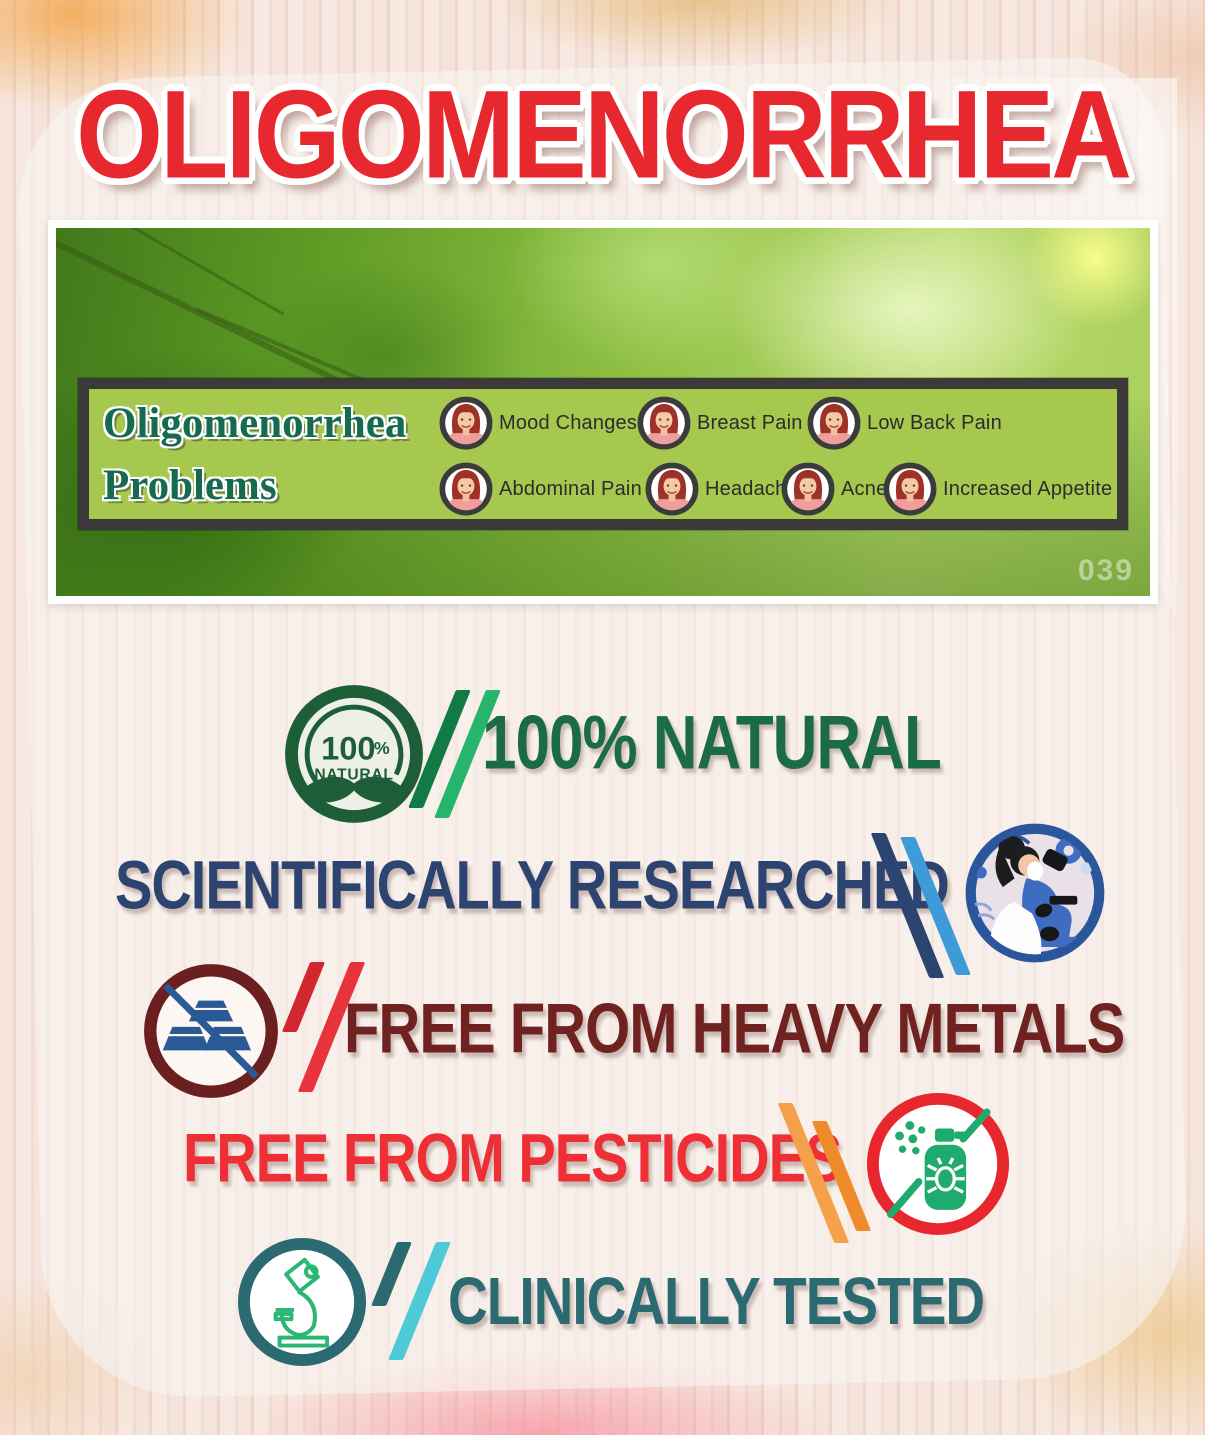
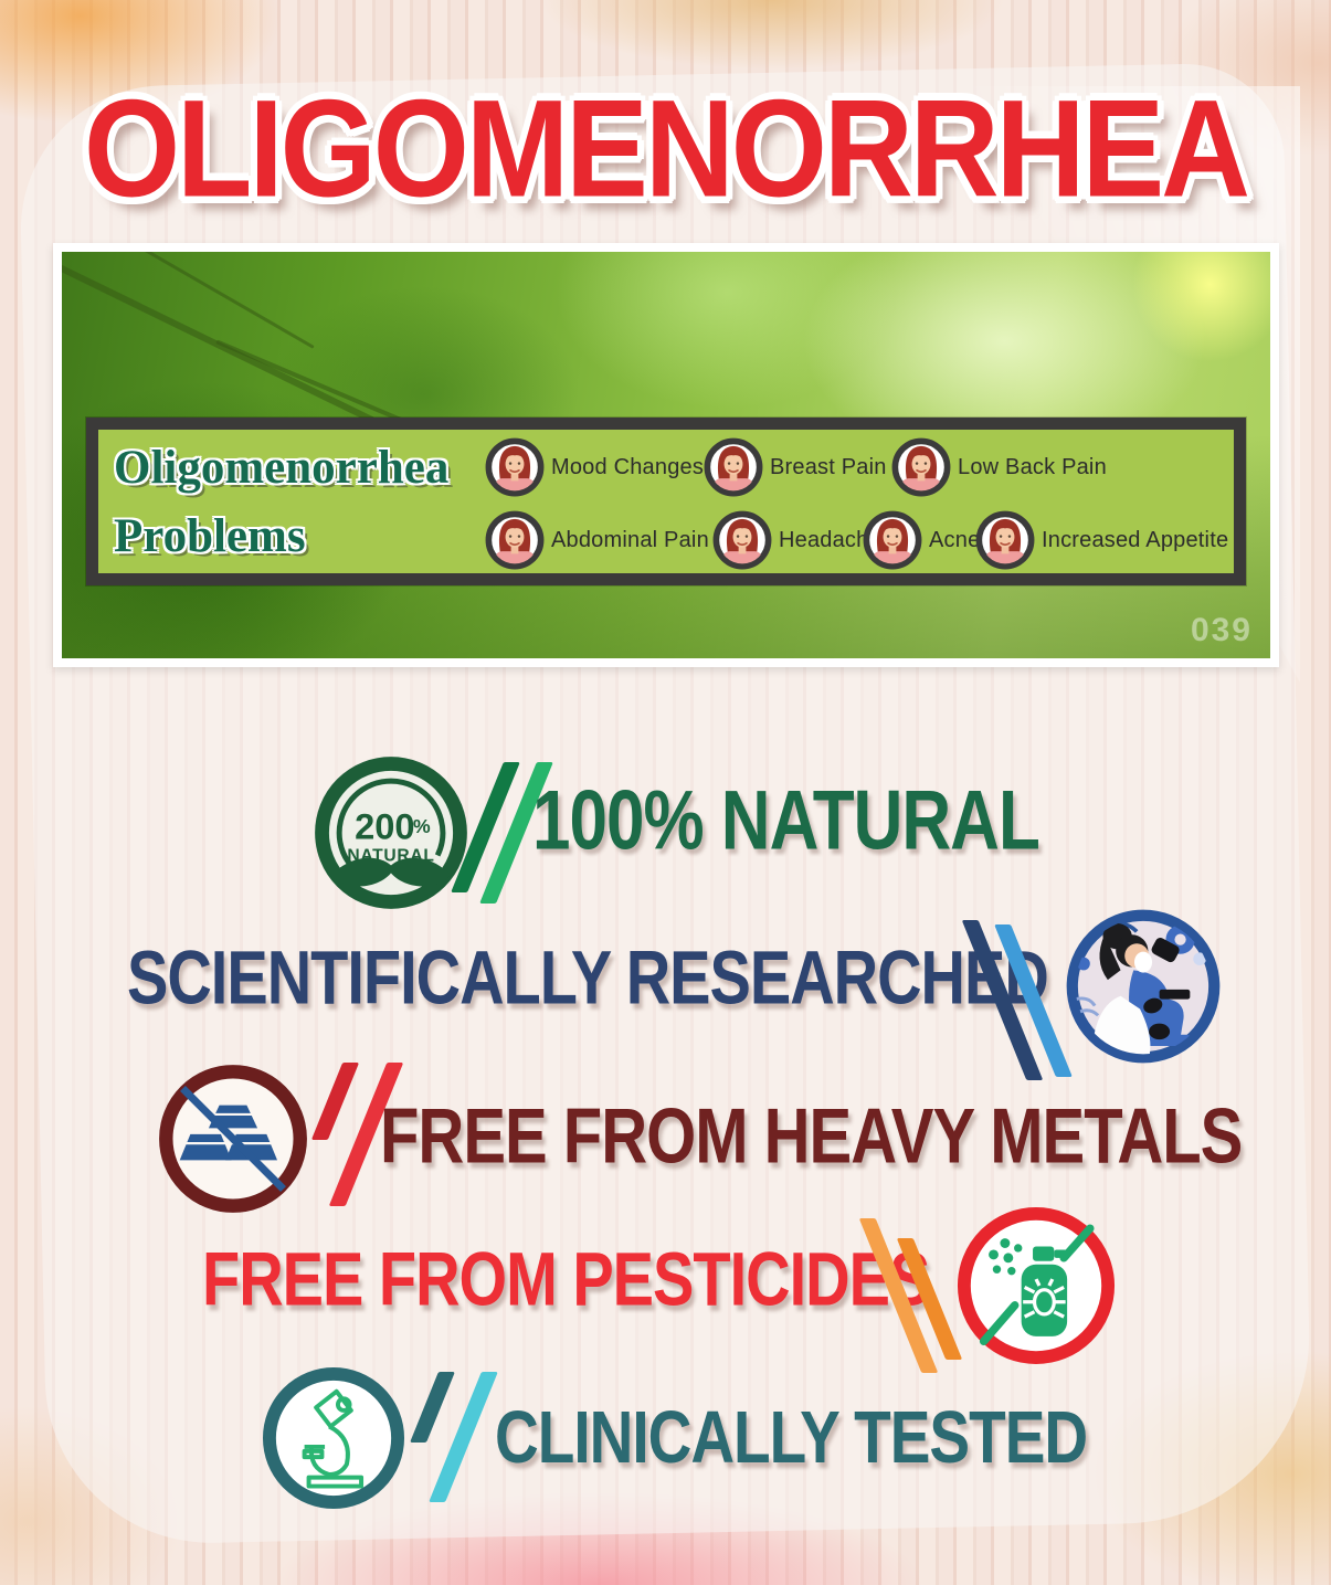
  OLIGOMENORRHEA
  Oligomenorrhea
  Problems
  Mood Changes
  Breast Pain
  Low Back Pain
  Abdominal Pain
  Headach
  Acne
  Increased Appetite
  039
- 100
+ 200
  %
  NATURAL
  100% NATURAL
  SCIENTIFICALLY RESEARCH
  FREE FROM HEAVY METALS
  FREE FROM PESTICIDES
  CLINICALLY TESTED
